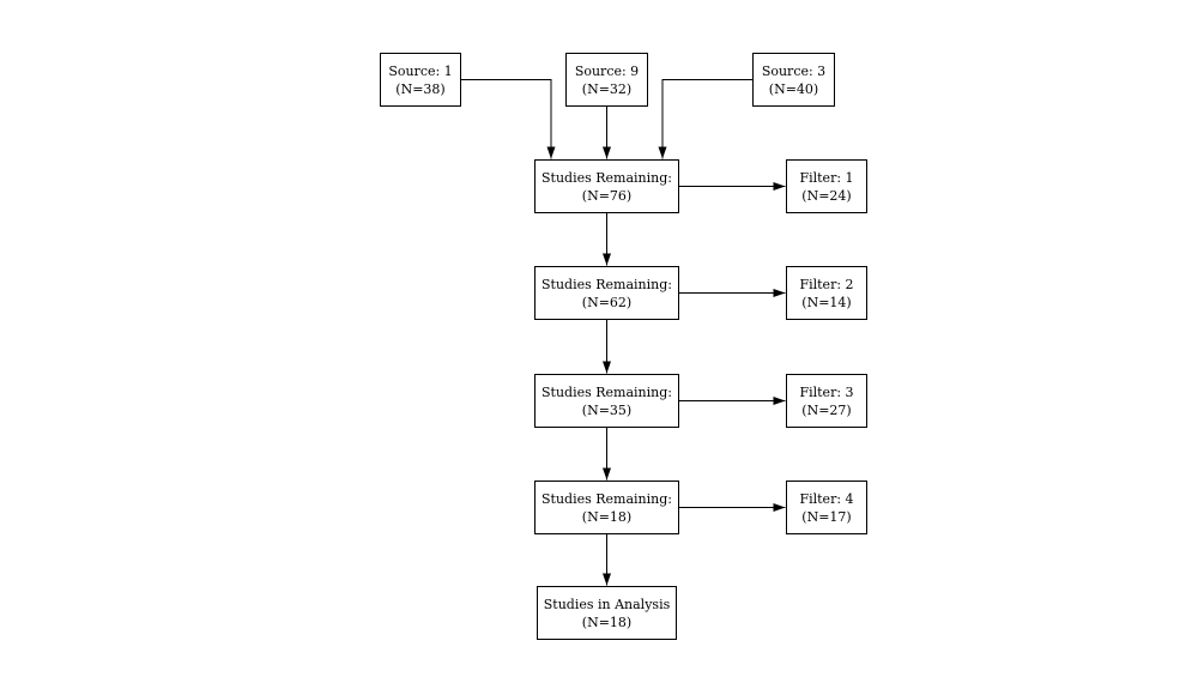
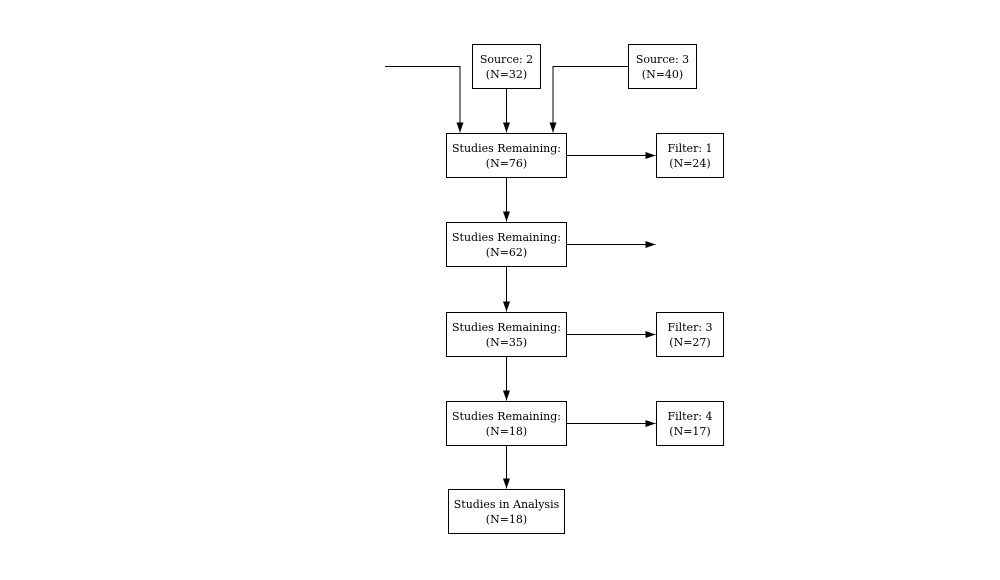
- Source: 1
- (N=38)
- Source: 9
+ Source: 2
  (N=32)
  Source: 3
  (N=40)
  Studies Remaining:
  (N=76)
  Filter: 1
  (N=24)
  Studies Remaining:
  (N=62)
- Filter: 2
- (N=14)
  Studies Remaining:
  (N=35)
  Filter: 3
  (N=27)
  Studies Remaining:
  (N=18)
  Filter: 4
  (N=17)
  Studies in Analysis
  (N=18)
